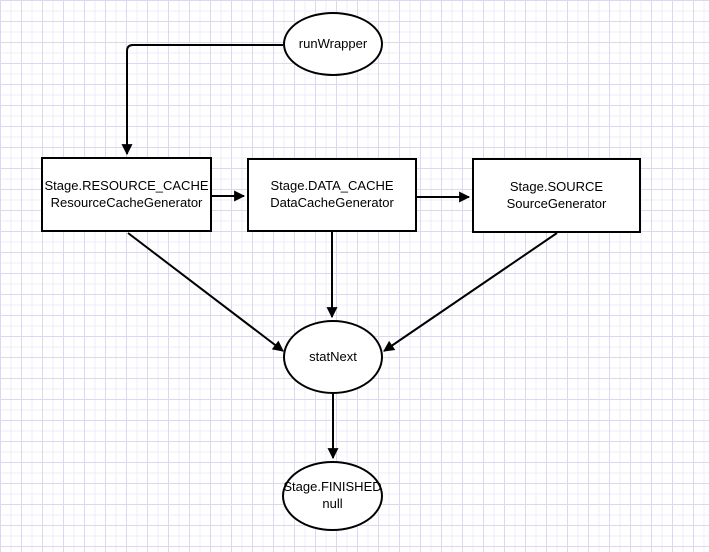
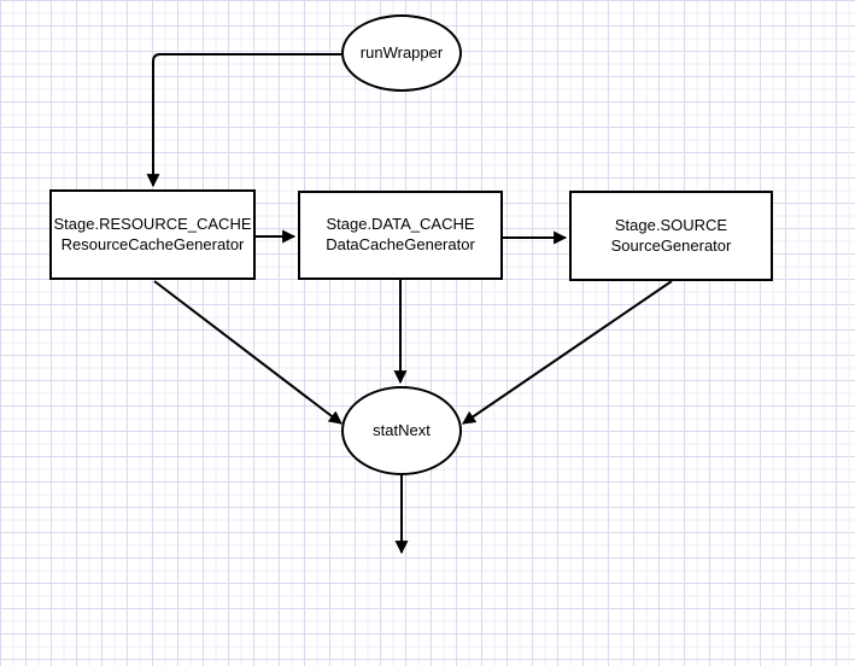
  runWrapper
  Stage.RESOURCE_CACHE
  ResourceCacheGenerator
  Stage.DATA_CACHE
  DataCacheGenerator
  Stage.SOURCE
  SourceGenerator
  statNext
- Stage.FINISHED
- null
